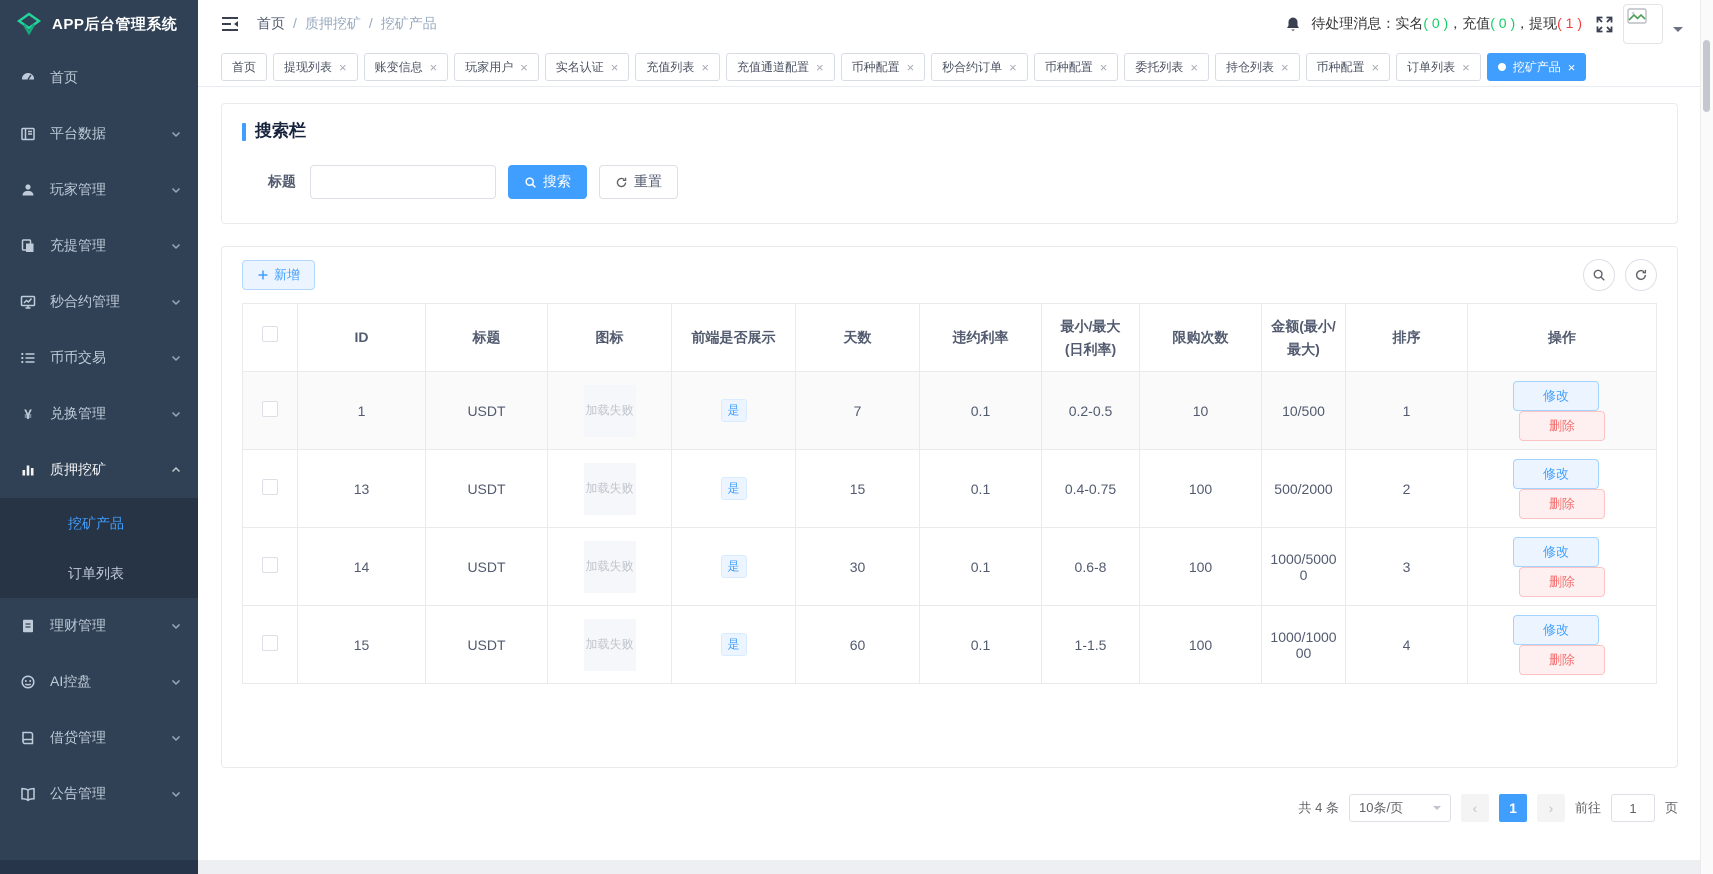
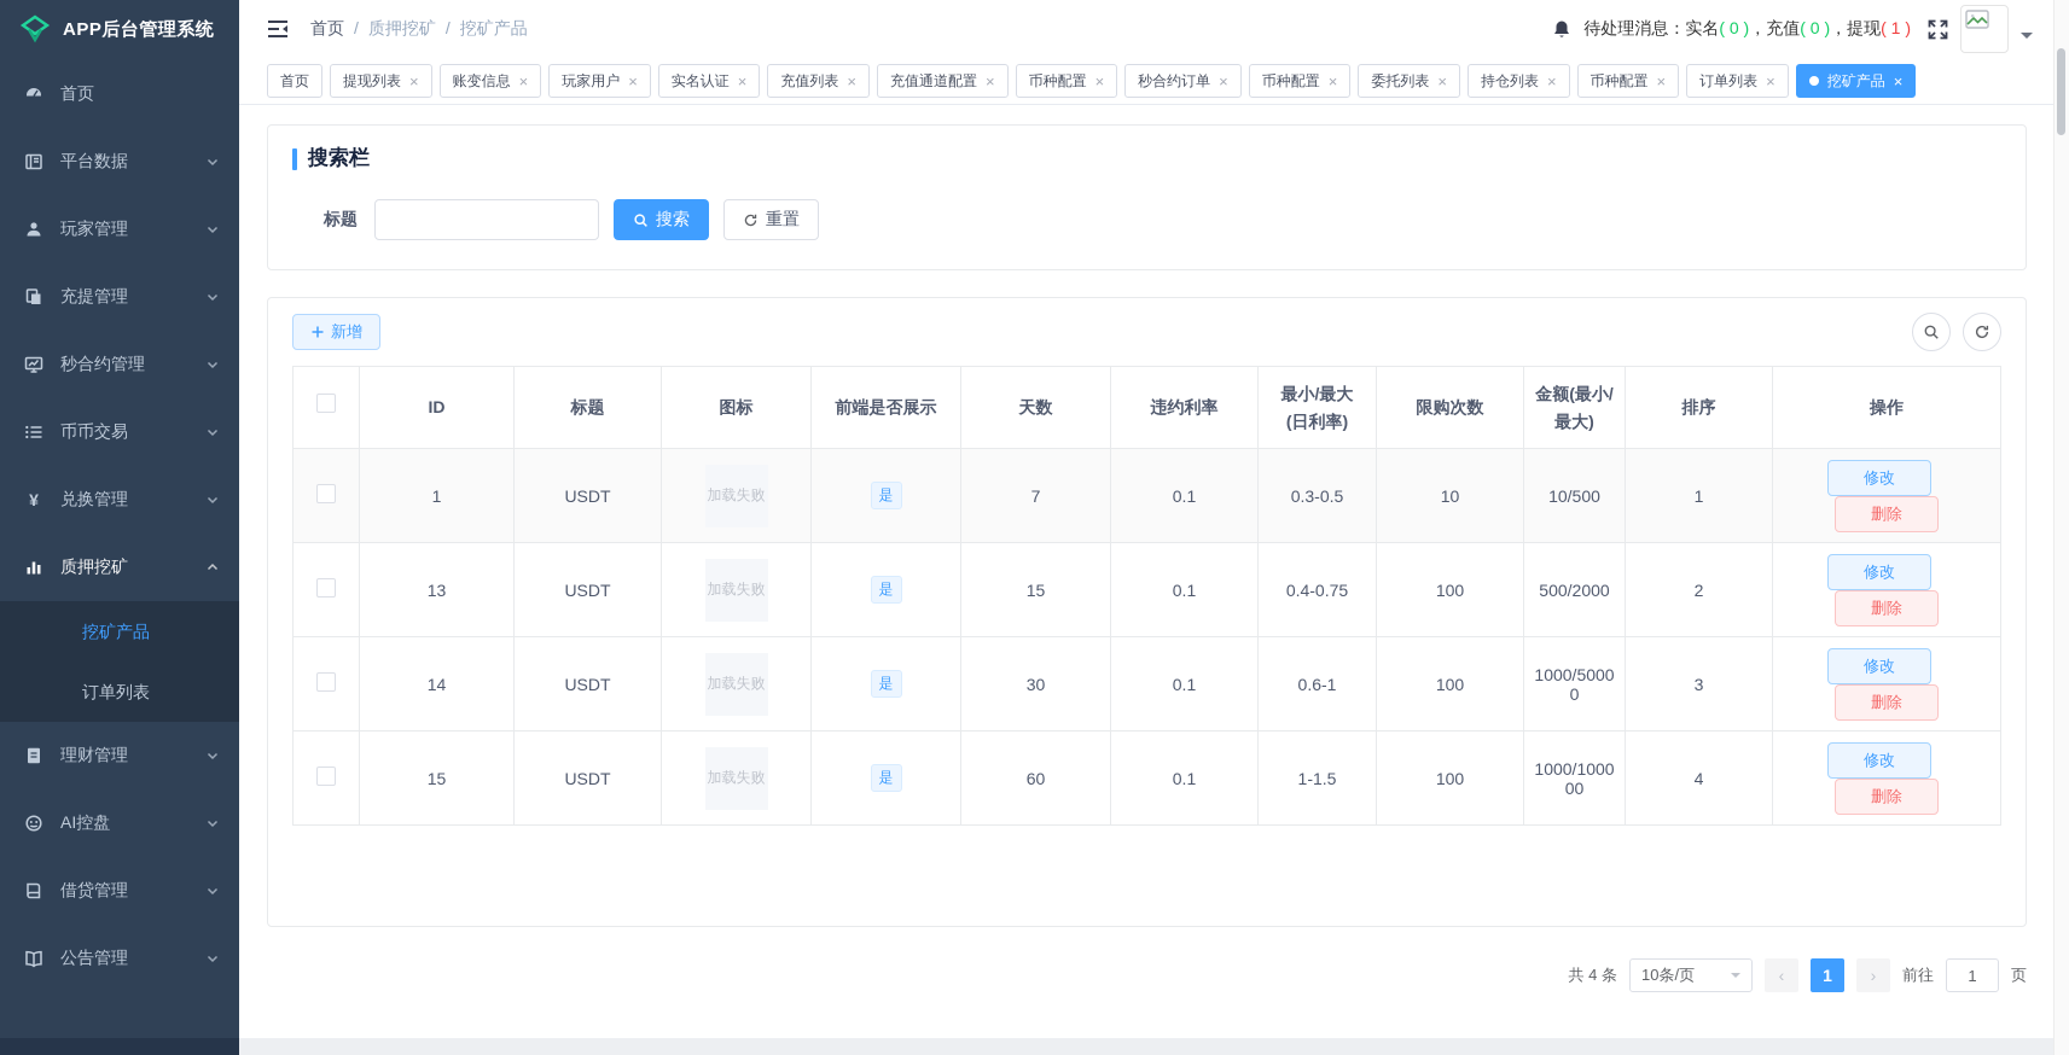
  APP后台管理系统
  首页
  平台数据
  玩家管理
  充提管理
  秒合约管理
  币币交易
  ¥
  兑换管理
  质押挖矿
  挖矿产品
  订单列表
  理财管理
  AI控盘
  借贷管理
  公告管理
  首页 / 质押挖矿 / 挖矿产品
  待处理消息：实名( 0 )，充值( 0 )，提现( 1 )
  首页
  提现列表
  ×
  账变信息
  ×
  玩家用户
  ×
  实名认证
  ×
  充值列表
  ×
  充值通道配置
  ×
  币种配置
  ×
  秒合约订单
  ×
  币种配置
  ×
  委托列表
  ×
  持仓列表
  ×
  币种配置
  ×
  订单列表
  ×
  挖矿产品
  ×
  搜索栏
  标题
  搜索
  重置
  新增
  	ID	标题	图标	前端是否展示	天数	违约利率	最小/最大 (日利率)	限购次数	金额(最小/最大)	排序	操作
- 	1	USDT	加载失败	是	7	0.1	0.2-0.5	10	10/500	1	修改删除
+ 	1	USDT	加载失败	是	7	0.1	0.3-0.5	10	10/500	1	修改删除
  	13	USDT	加载失败	是	15	0.1	0.4-0.75	100	500/2000	2	修改删除
- 	14	USDT	加载失败	是	30	0.1	0.6-8	100	1000/50000	3	修改删除
+ 	14	USDT	加载失败	是	30	0.1	0.6-1	100	1000/50000	3	修改删除
  	15	USDT	加载失败	是	60	0.1	1-1.5	100	1000/100000	4	修改删除
  共 4 条
  10条/页
  ‹
  1
  ›
  前往
  1
  页
